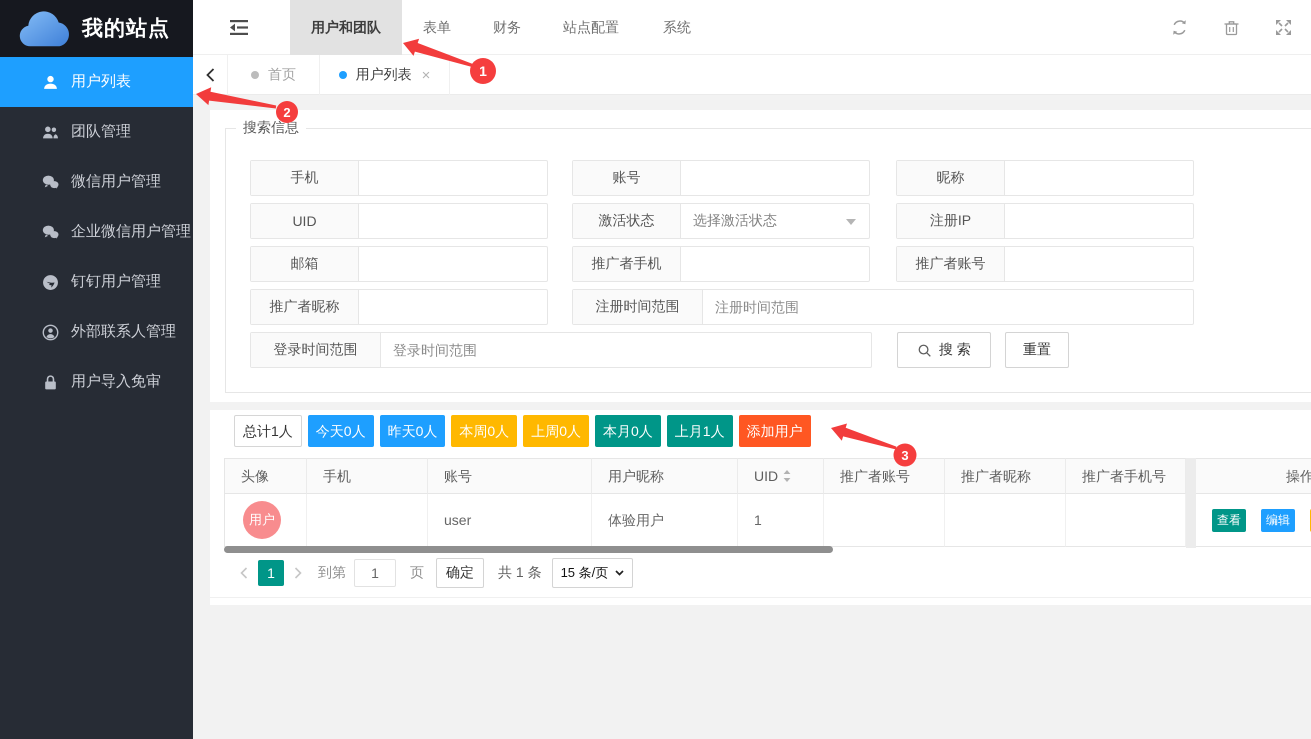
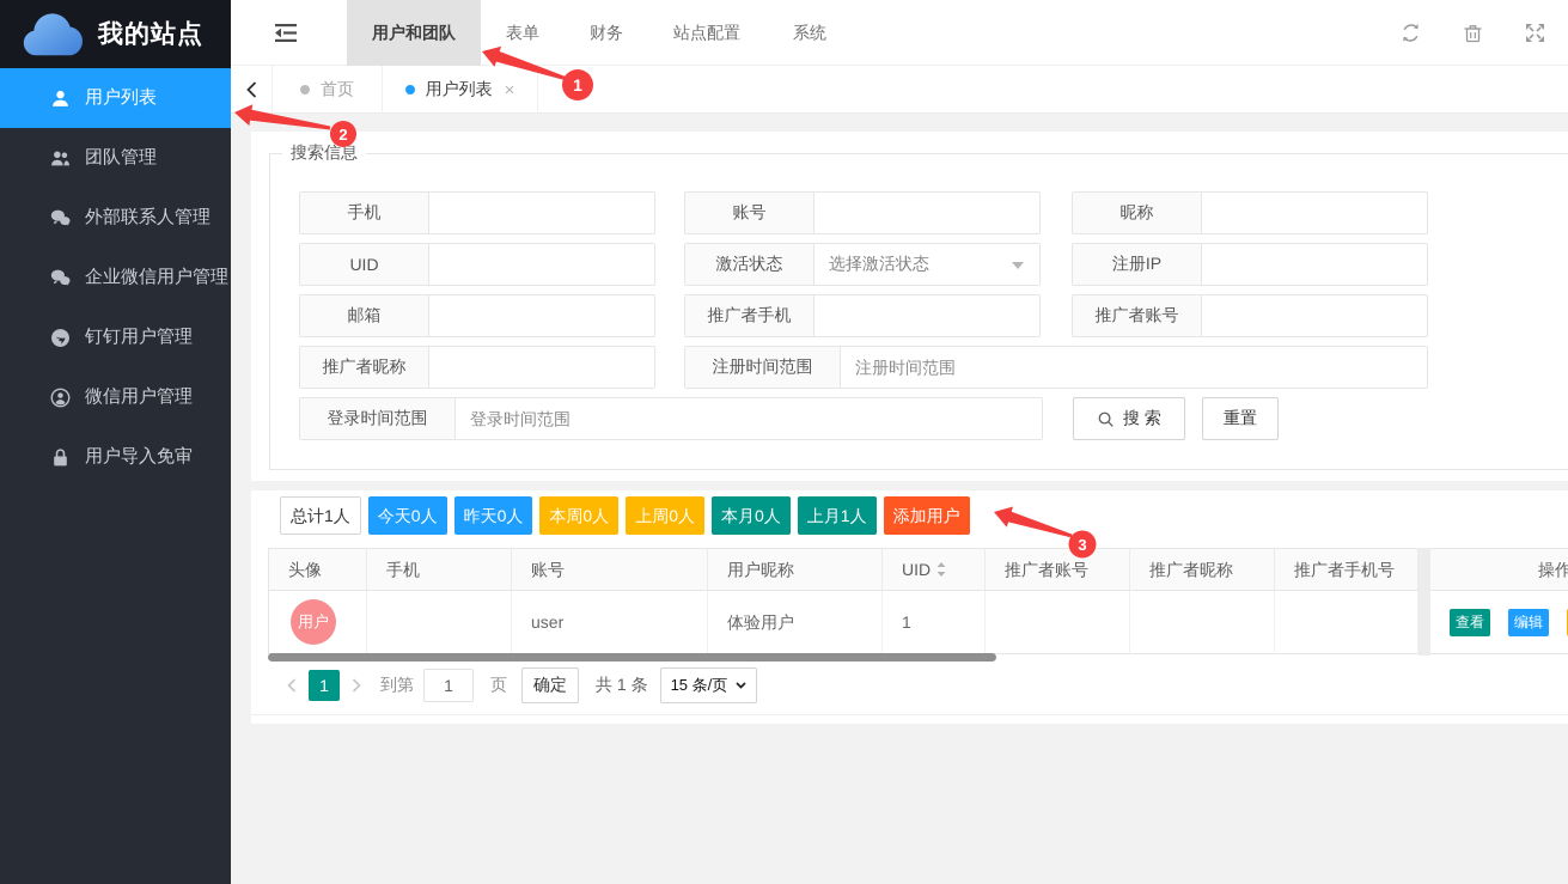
  我的站点
  用户列表
  团队管理
- 微信用户管理
+ 外部联系人管理
  企业微信用户管理
  钉钉用户管理
- 外部联系人管理
+ 微信用户管理
  用户导入免审
  用户和团队
  表单
  财务
  站点配置
  系统
  首页
  用户列表
  ×
  搜索信息
  手机
  账号
  昵称
  UID
  激活状态
  选择激活状态
  注册IP
  邮箱
  推广者手机
  推广者账号
  推广者昵称
  注册时间范围
  注册时间范围
  登录时间范围
  登录时间范围
  搜 索
  重置
  总计1人
  今天0人
  昨天0人
  本周0人
  上周0人
  本月0人
  上月1人
  添加用户
  头像
  手机
  账号
  用户昵称
  UID
  推广者账号
  推广者昵称
  推广者手机号
  操作
  用户
  user
  体验用户
  1
  查看
  编辑
  1
  到第
  1
  页
  确定
  共 1 条
  15 条/页
  1
  2
  3
